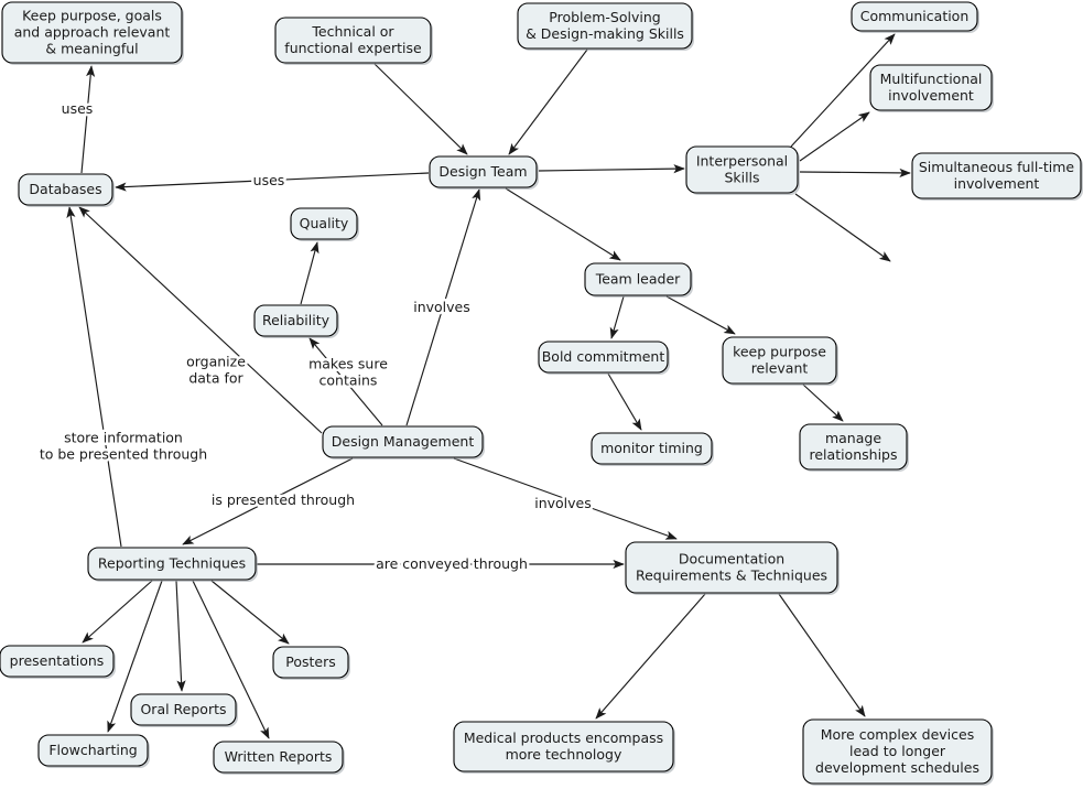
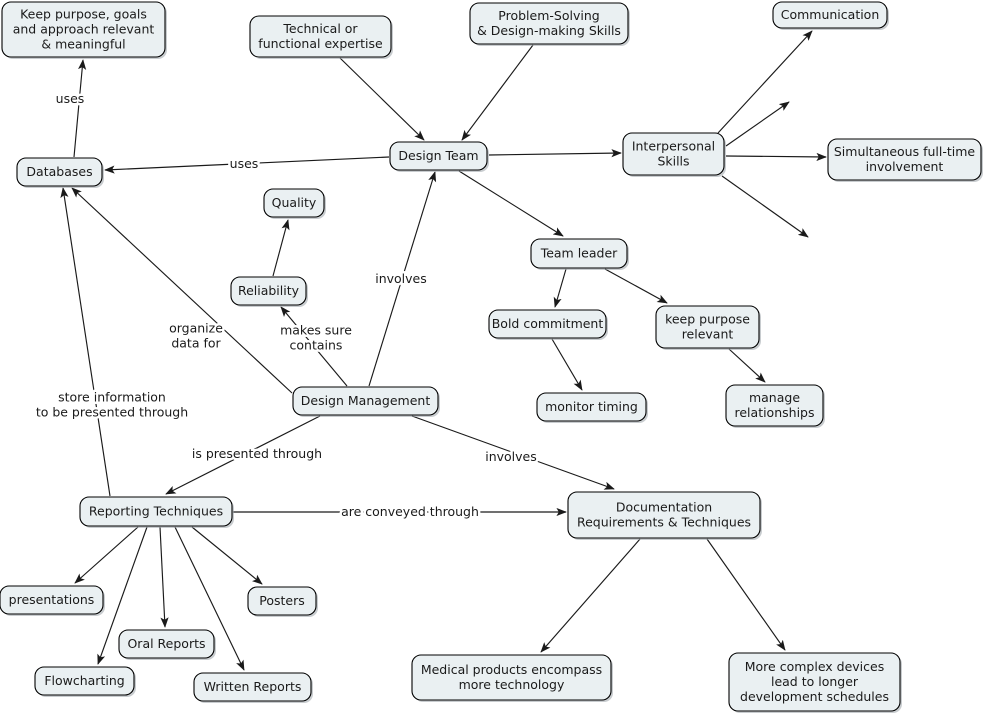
  uses
  uses
  involves
  makes sure contains
  organize data for
  is presented through
  involves
  store information to be presented through
  are conveyed through
  Keep purpose, goals and approach relevant & meaningful
  Technical or functional expertise
  Problem-Solving & Design-making Skills
  Communication
- Multifunctional involvement
  Databases
  Design Team
  Interpersonal Skills
  Simultaneous full-time involvement
  Quality
  Team leader
  Reliability
  Bold commitment
  keep purpose relevant
  Design Management
  monitor timing
  manage relationships
  Reporting Techniques
  Documentation Requirements & Techniques
  presentations
  Posters
  Oral Reports
  Flowcharting
  Written Reports
  Medical products encompass more technology
  More complex devices lead to longer development schedules
